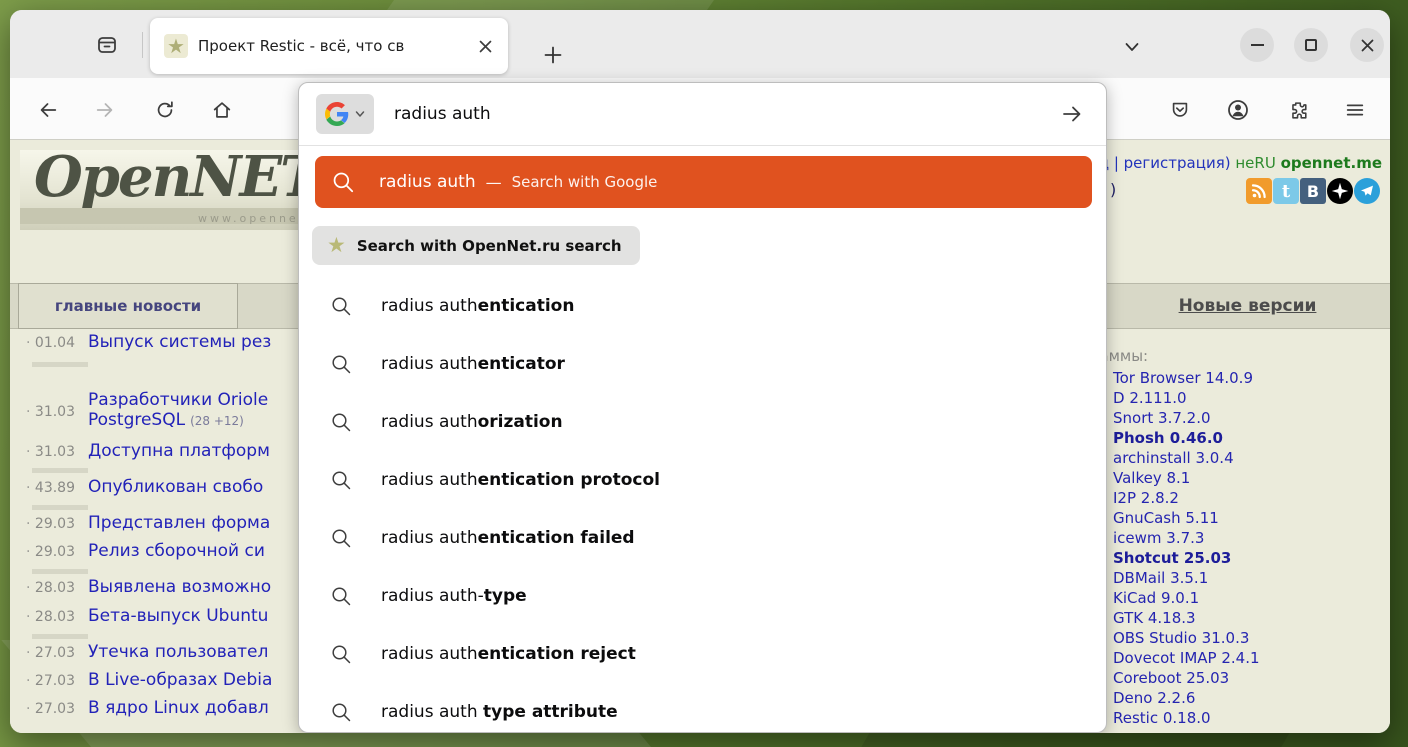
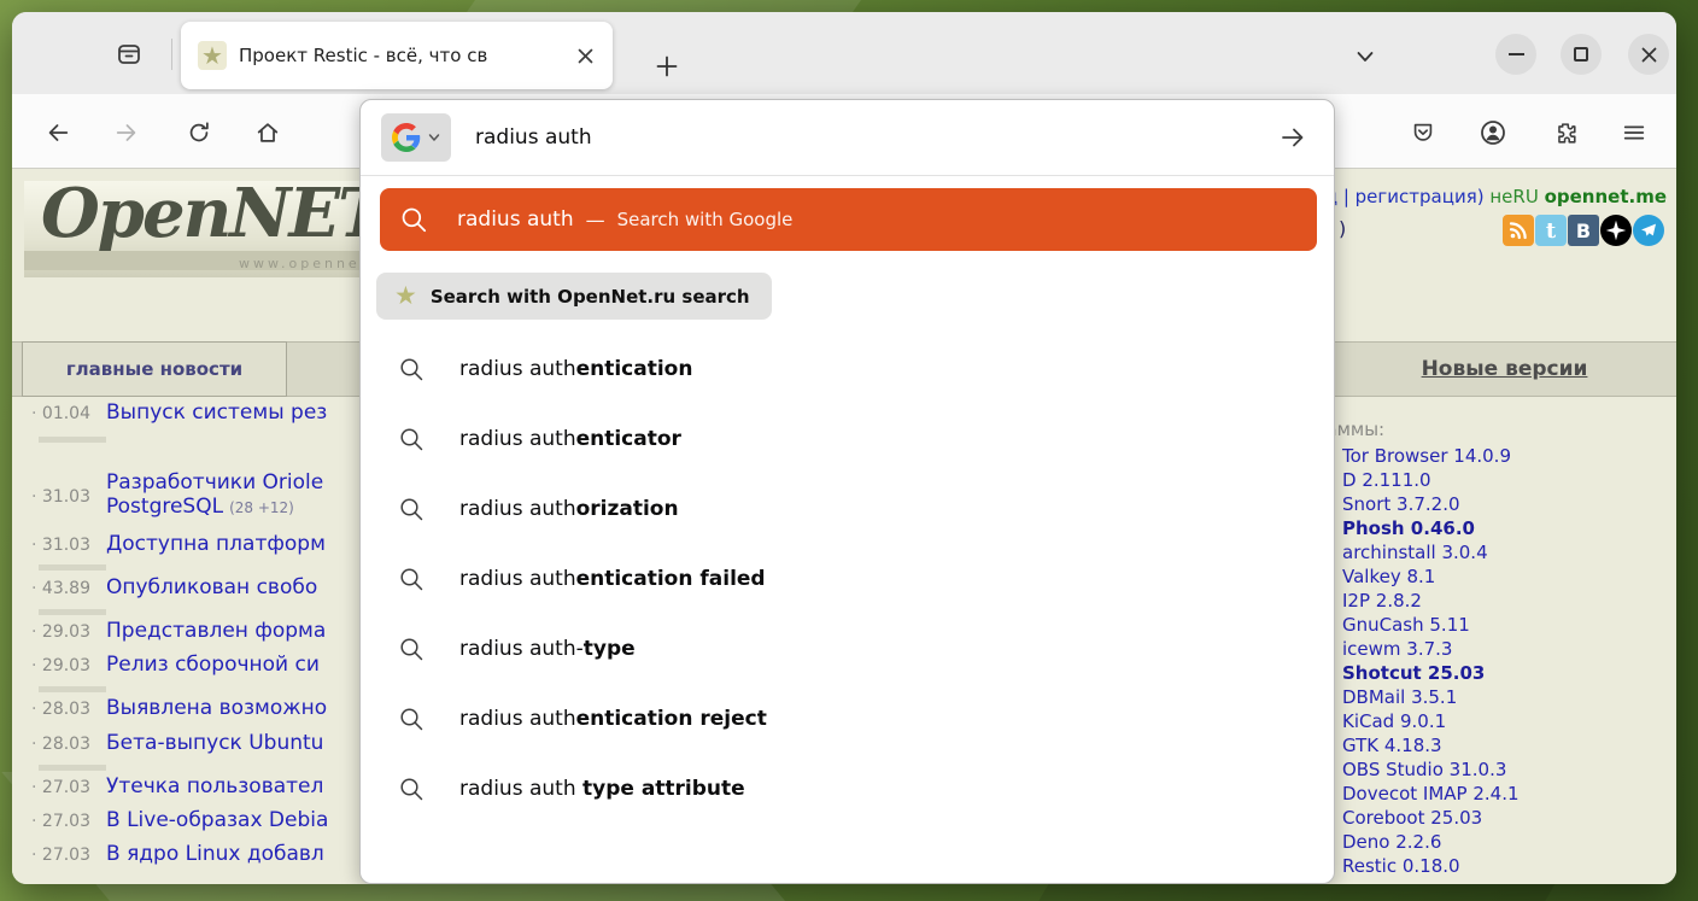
  ★
  Проект Restic - всё, что св
  OpenNE
  www.openne
  | регистрация) неRU opennet.me
  )
  t
  B
  главные новости
  Новые версии
  01.04
  Выпуск системы рез
  31.03
  Разработчики Oriole
  PostgreSQL (28 +12)
  31.03
  Доступна платформ
  43.89
  Опубликован свобо
  29.03
  Представлен форма
  29.03
  Релиз сборочной си
  28.03
  Выявлена возможно
  28.03
  Бета-выпуск Ubuntu
  27.03
  Утечка пользовател
  27.03
  В Live-образах Debia
  27.03
  В ядро Linux добавл
  Tor Browser 14.0.9
  D 2.111.0
  Snort 3.7.2.0
  Phosh 0.46.0
  archinstall 3.0.4
  Valkey 8.1
  I2P 2.8.2
  GnuCash 5.11
  icewm 3.7.3
  Shotcut 25.03
  DBMail 3.5.1
  KiCad 9.0.1
  GTK 4.18.3
  OBS Studio 31.0.3
  Dovecot IMAP 2.4.1
  Coreboot 25.03
  Deno 2.2.6
  Restic 0.18.0
  radius auth
  radius auth
  —
  Search with Google
  ★
  Search with OpenNet.ru search
  radius authentication
  radius authenticator
  radius authorization
- radius authentication protocol
  radius authentication failed
  radius auth-type
  radius authentication reject
  radius auth type attribute
